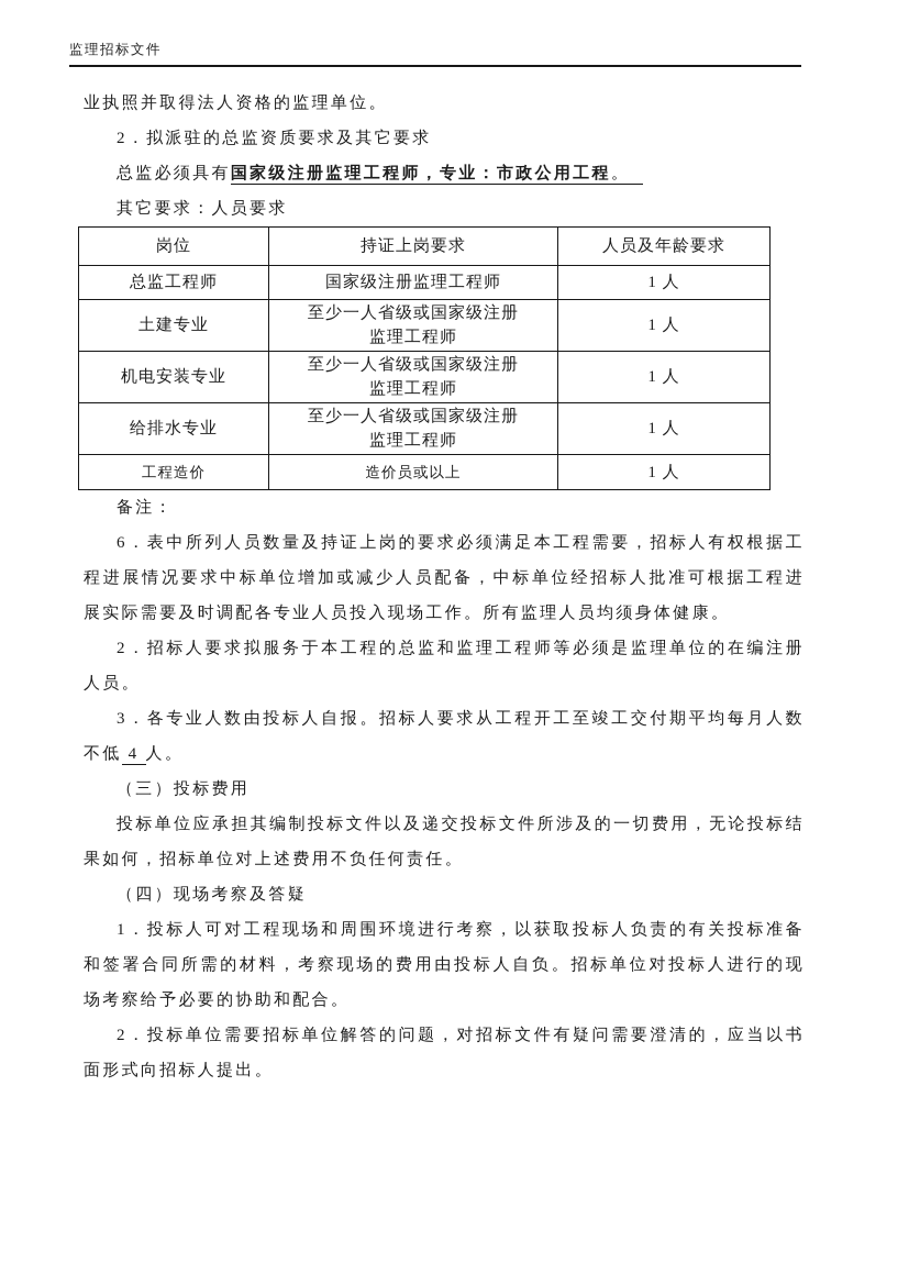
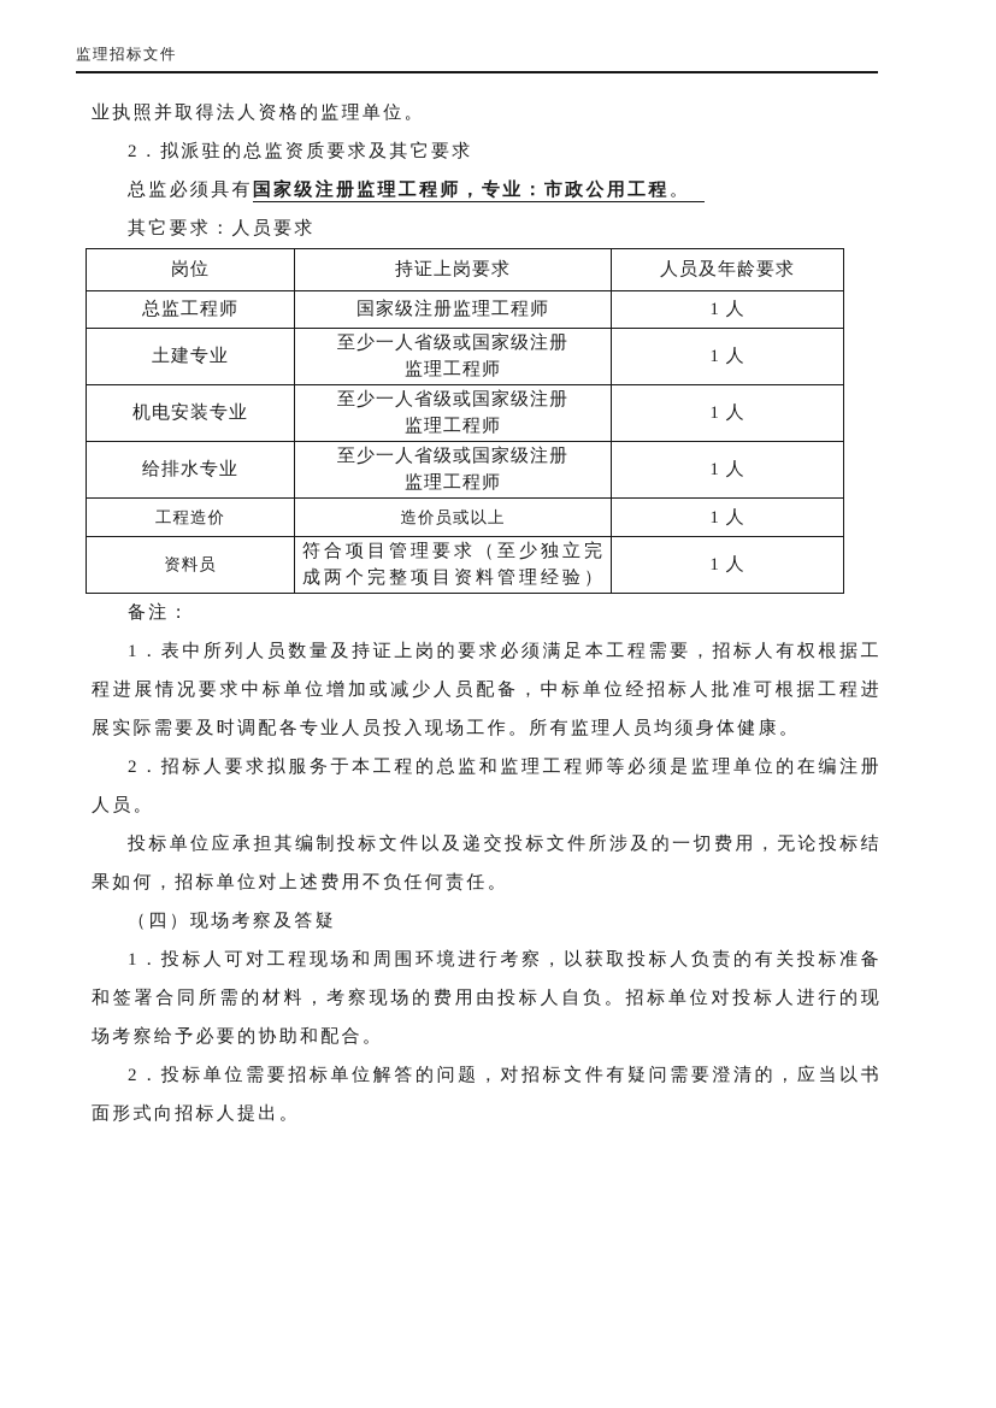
  监理招标文件
  业执照并取得法人资格的监理单位。
  2．拟派驻的总监资质要求及其它要求
  总监必须具有国家级注册监理工程师，专业：市政公用工程。
  其它要求：人员要求
  岗位	持证上岗要求	人员及年龄要求
  总监工程师	国家级注册监理工程师	1 人
  土建专业	至少一人省级或国家级注册 监理工程师	1 人
  机电安装专业	至少一人省级或国家级注册 监理工程师	1 人
  给排水专业	至少一人省级或国家级注册 监理工程师	1 人
  工程造价	造价员或以上	1 人
+ 资料员	符合项目管理要求（至少独立完 成两个完整项目资料管理经验）	1 人
  备注：
- 6．表中所列人员数量及持证上岗的要求必须满足本工程需要，招标人有权根据工程进展情况要求中标单位增加或减少人员配备，中标单位经招标人批准可根据工程进展实际需要及时调配各专业人员投入现场工作。所有监理人员均须身体健康。
+ 1．表中所列人员数量及持证上岗的要求必须满足本工程需要，招标人有权根据工程进展情况要求中标单位增加或减少人员配备，中标单位经招标人批准可根据工程进展实际需要及时调配各专业人员投入现场工作。所有监理人员均须身体健康。
  2．招标人要求拟服务于本工程的总监和监理工程师等必须是监理单位的在编注册人员。
- 3．各专业人数由投标人自报。招标人要求从工程开工至竣工交付期平均每月人数不低 4 人。
- （三）投标费用
  投标单位应承担其编制投标文件以及递交投标文件所涉及的一切费用，无论投标结果如何，招标单位对上述费用不负任何责任。
  （四）现场考察及答疑
  1．投标人可对工程现场和周围环境进行考察，以获取投标人负责的有关投标准备和签署合同所需的材料，考察现场的费用由投标人自负。招标单位对投标人进行的现场考察给予必要的协助和配合。
  2．投标单位需要招标单位解答的问题，对招标文件有疑问需要澄清的，应当以书面形式向招标人提出。
